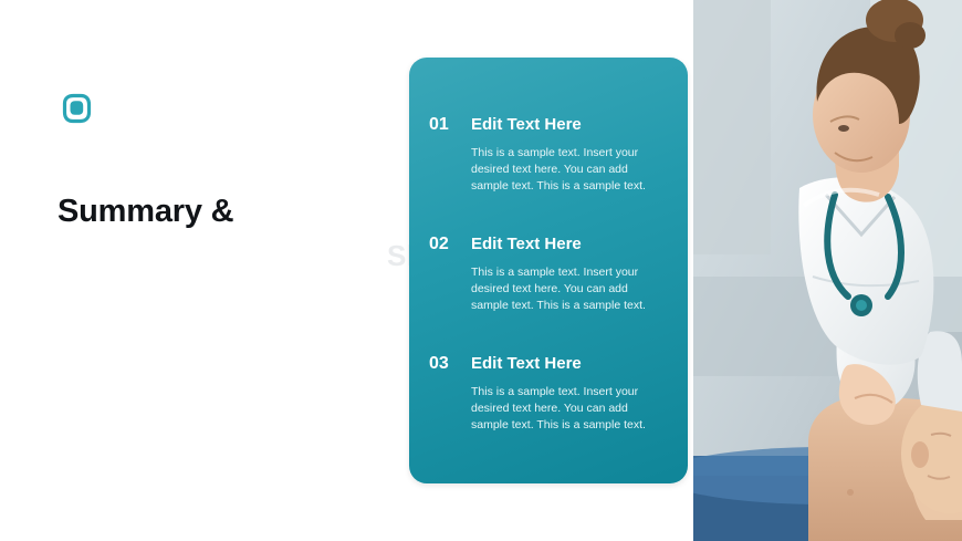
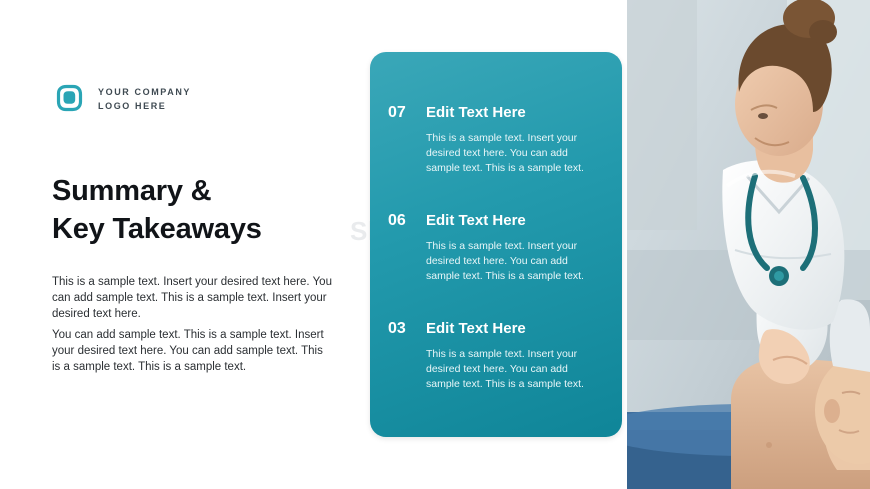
+ YOUR COMPANY
+ LOGO HERE
  Summary &
+ Key Takeaways
+ This is a sample text. Insert your desired text here. You can add sample text. This is a sample text. Insert your desired text here.
+ You can add sample text. This is a sample text. Insert your desired text here. You can add sample text. This is a sample text. This is a sample text.
- 01
+ 07
  Edit Text Here
  This is a sample text. Insert your desired text here. You can add sample text. This is a sample text.
- 02
+ 06
  Edit Text Here
  This is a sample text. Insert your desired text here. You can add sample text. This is a sample text.
  03
  Edit Text Here
  This is a sample text. Insert your desired text here. You can add sample text. This is a sample text.
